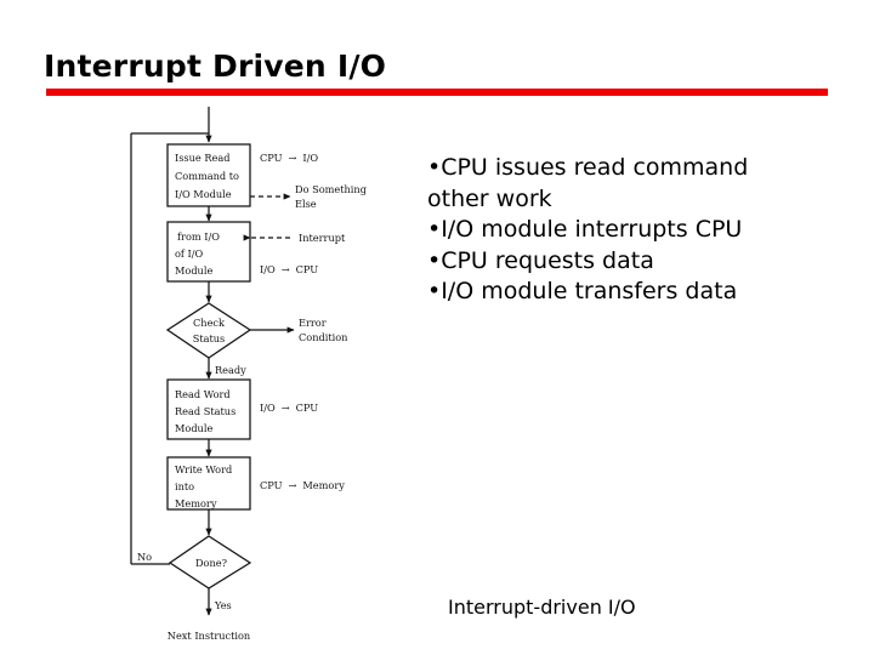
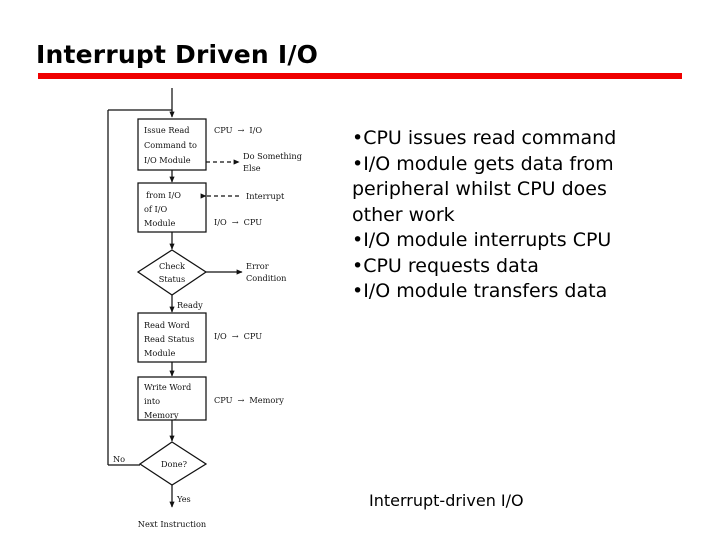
  Interrupt Driven I/O
  •CPU issues read command
+ •I/O module gets data from
+ peripheral whilst CPU does
  other work
  •I/O module interrupts CPU
  •CPU requests data
  •I/O module transfers data
  Interrupt-driven I/O
  Issue Read
  Command to
  I/O Module
  from I/O
  of I/O
  Module
  Read Word
  Read Status
  Module
  Write Word
  into
  Memory
  Check
  Status
  Done?
  CPU → I/O
  Do Something
  Else
  Interrupt
  I/O → CPU
  Error
  Condition
  I/O → CPU
  CPU → Memory
  Ready
  No
  Yes
  Next Instruction
